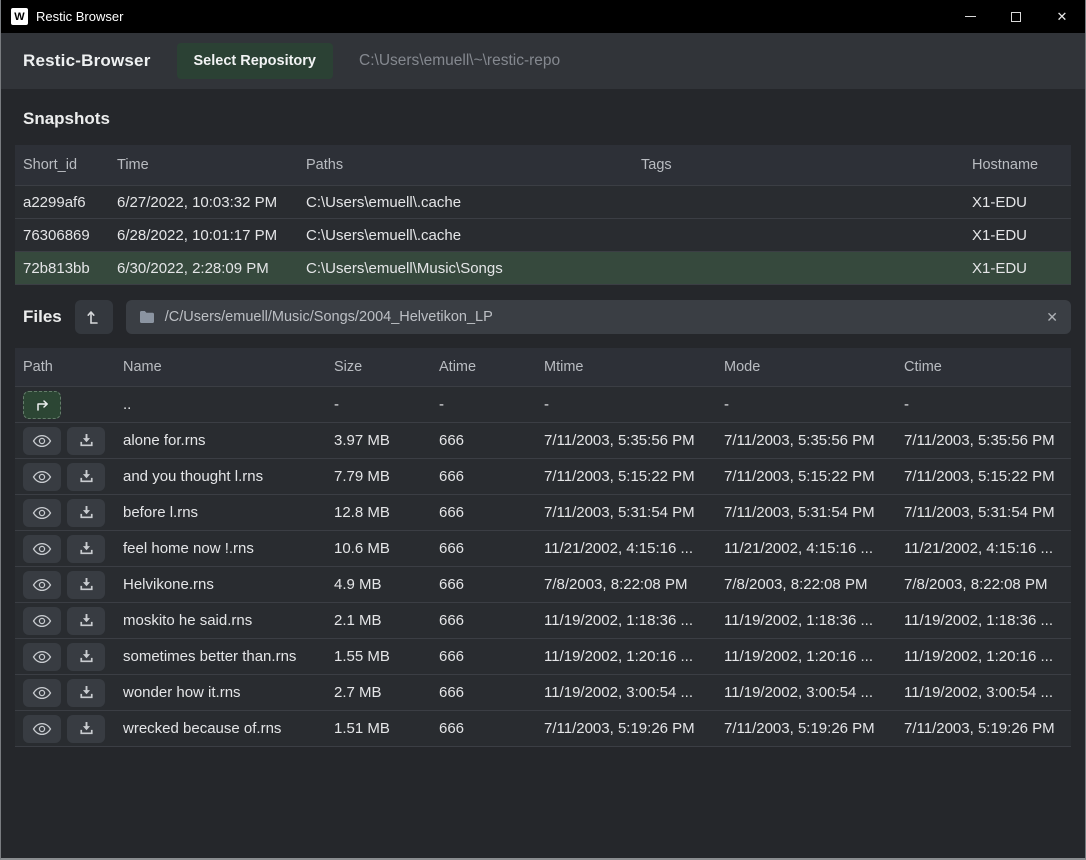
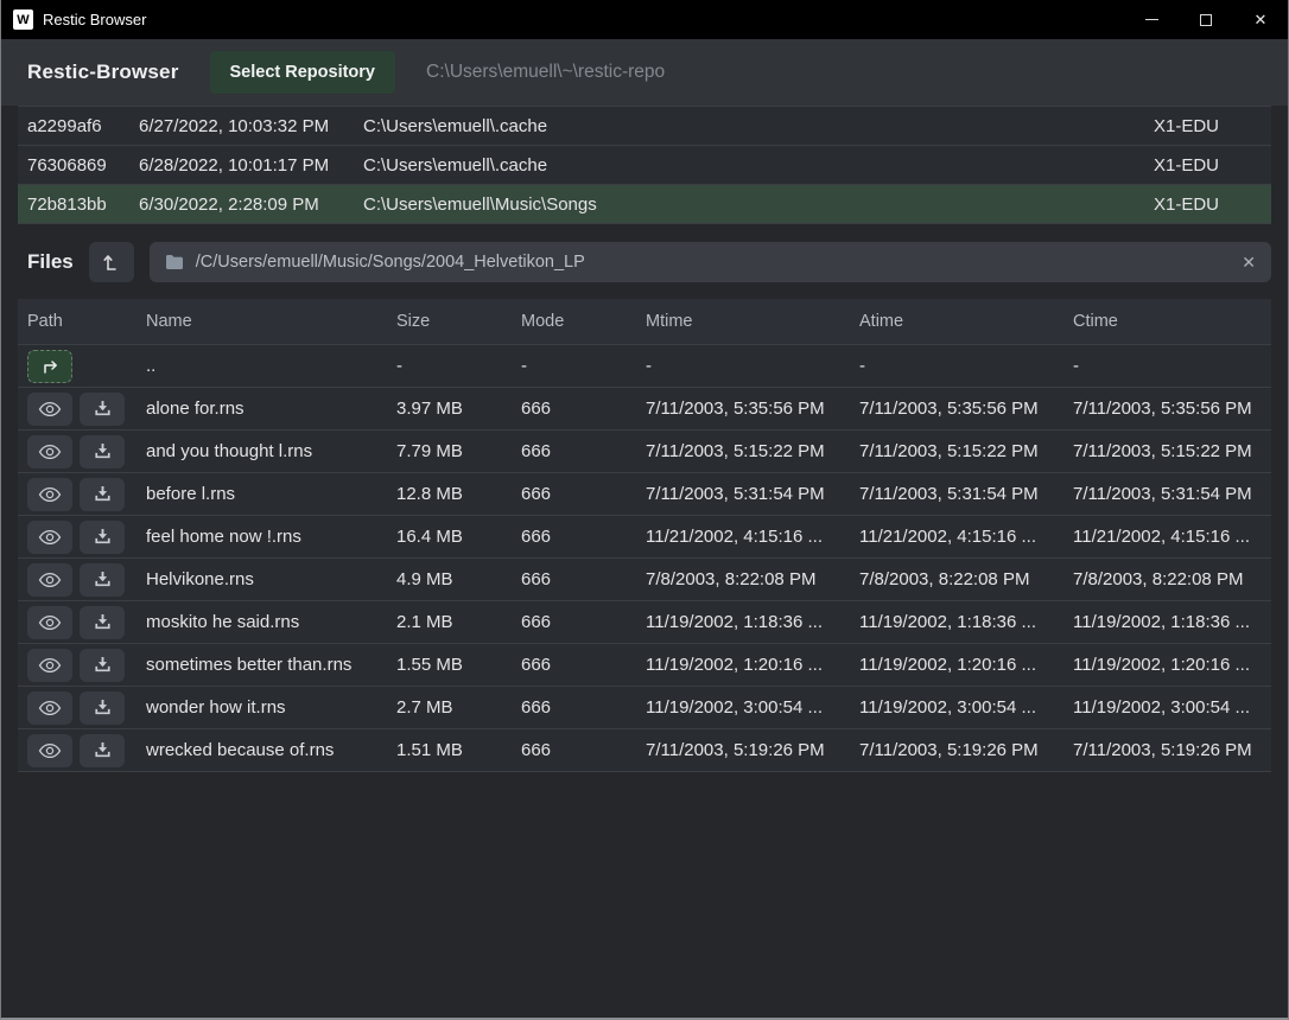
  W
  Restic Browser
  ✕
  Restic-Browser
  Select Repository
  C:\Users\emuell\~\restic-repo
- Snapshots
- Short_id
- Time
- Paths
- Tags
- Hostname
  a2299af6
  6/27/2022, 10:03:32 PM
  C:\Users\emuell\.cache
  X1-EDU
  76306869
  6/28/2022, 10:01:17 PM
  C:\Users\emuell\.cache
  X1-EDU
  72b813bb
  6/30/2022, 2:28:09 PM
  C:\Users\emuell\Music\Songs
  X1-EDU
  Files
  /C/Users/emuell/Music/Songs/2004_Helvetikon_LP
  ✕
  Path
  Name
  Size
- Atime
+ Mode
  Mtime
- Mode
+ Atime
  Ctime
  ..
  -
  -
  -
  -
  -
  alone for.rns
  3.97 MB
  666
  7/11/2003, 5:35:56 PM
  7/11/2003, 5:35:56 PM
  7/11/2003, 5:35:56 PM
  and you thought l.rns
  7.79 MB
  666
  7/11/2003, 5:15:22 PM
  7/11/2003, 5:15:22 PM
  7/11/2003, 5:15:22 PM
  before l.rns
  12.8 MB
  666
  7/11/2003, 5:31:54 PM
  7/11/2003, 5:31:54 PM
  7/11/2003, 5:31:54 PM
  feel home now !.rns
- 10.6 MB
+ 16.4 MB
  666
  11/21/2002, 4:15:16 ...
  11/21/2002, 4:15:16 ...
  11/21/2002, 4:15:16 ...
  Helvikone.rns
  4.9 MB
  666
  7/8/2003, 8:22:08 PM
  7/8/2003, 8:22:08 PM
  7/8/2003, 8:22:08 PM
  moskito he said.rns
  2.1 MB
  666
  11/19/2002, 1:18:36 ...
  11/19/2002, 1:18:36 ...
  11/19/2002, 1:18:36 ...
  sometimes better than.rns
  1.55 MB
  666
  11/19/2002, 1:20:16 ...
  11/19/2002, 1:20:16 ...
  11/19/2002, 1:20:16 ...
  wonder how it.rns
  2.7 MB
  666
  11/19/2002, 3:00:54 ...
  11/19/2002, 3:00:54 ...
  11/19/2002, 3:00:54 ...
  wrecked because of.rns
  1.51 MB
  666
  7/11/2003, 5:19:26 PM
  7/11/2003, 5:19:26 PM
  7/11/2003, 5:19:26 PM
